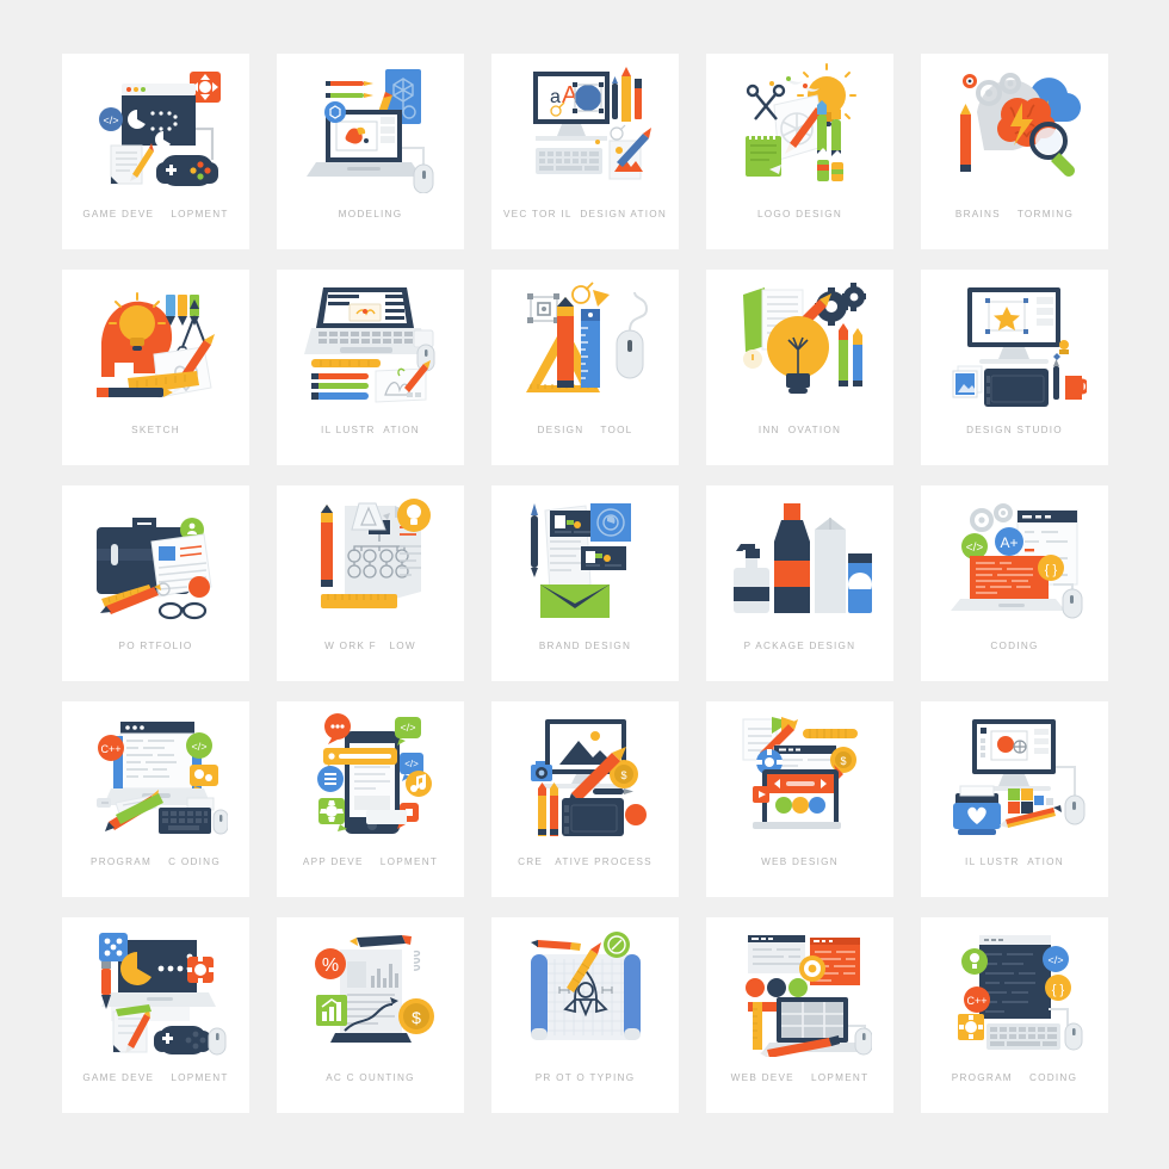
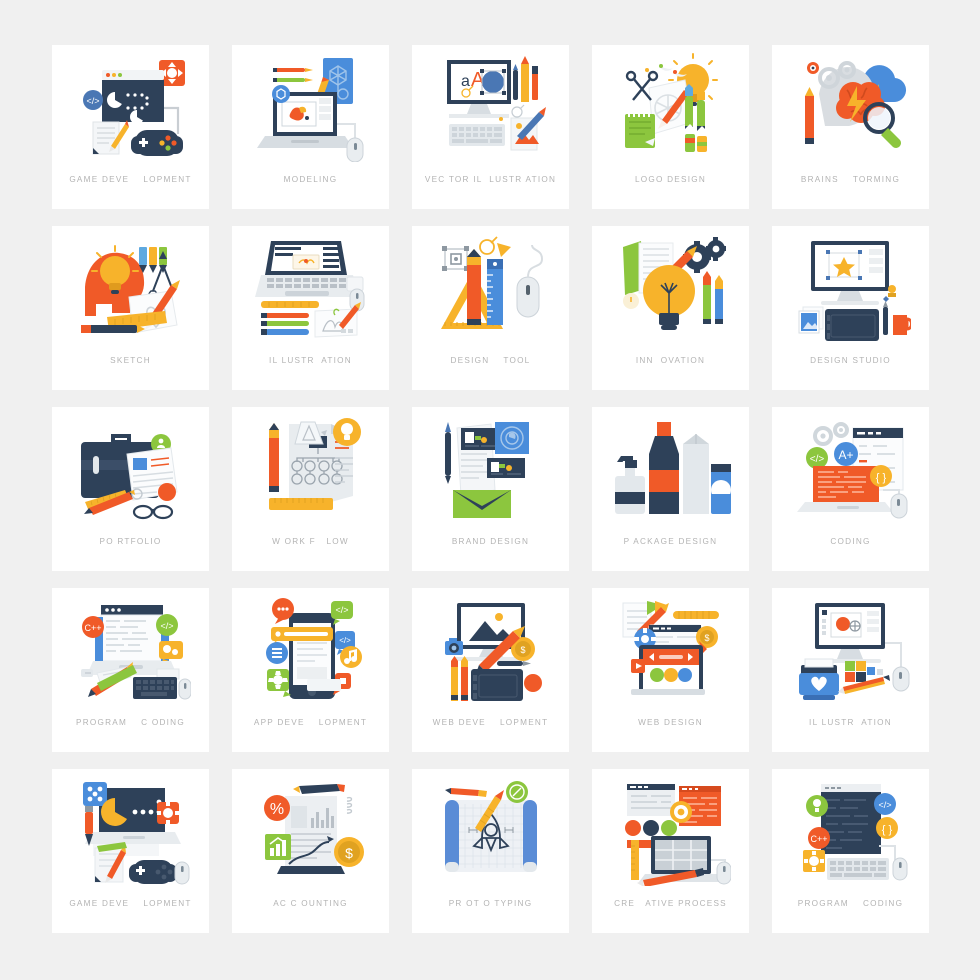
  </>
  GAME DEVE LOPMENT
  MODELING
  a
  A
- VEC TOR IL DESIGN ATION
+ VEC TOR IL LUSTR ATION
  LOGO DESIGN
  BRAINS TORMING
  SKETCH
  IL LUSTR ATION
  DESIGN TOOL
  INN OVATION
  DESIGN STUDIO
  PO RTFOLIO
  W ORK F LOW
  BRAND DESIGN
  P ACKAGE DESIGN
  </>
  A+
  { }
  CODING
  C++
  </>
  PROGRAM C ODING
  </>
  </>
  APP DEVE LOPMENT
  $
- CRE ATIVE PROCESS
+ WEB DEVE LOPMENT
  $
  WEB DESIGN
  IL LUSTR ATION
  GAME DEVE LOPMENT
  %
  $
  AC C OUNTING
  PR OT O TYPING
- WEB DEVE LOPMENT
+ CRE ATIVE PROCESS
  </>
  { }
  C++
  PROGRAM CODING
